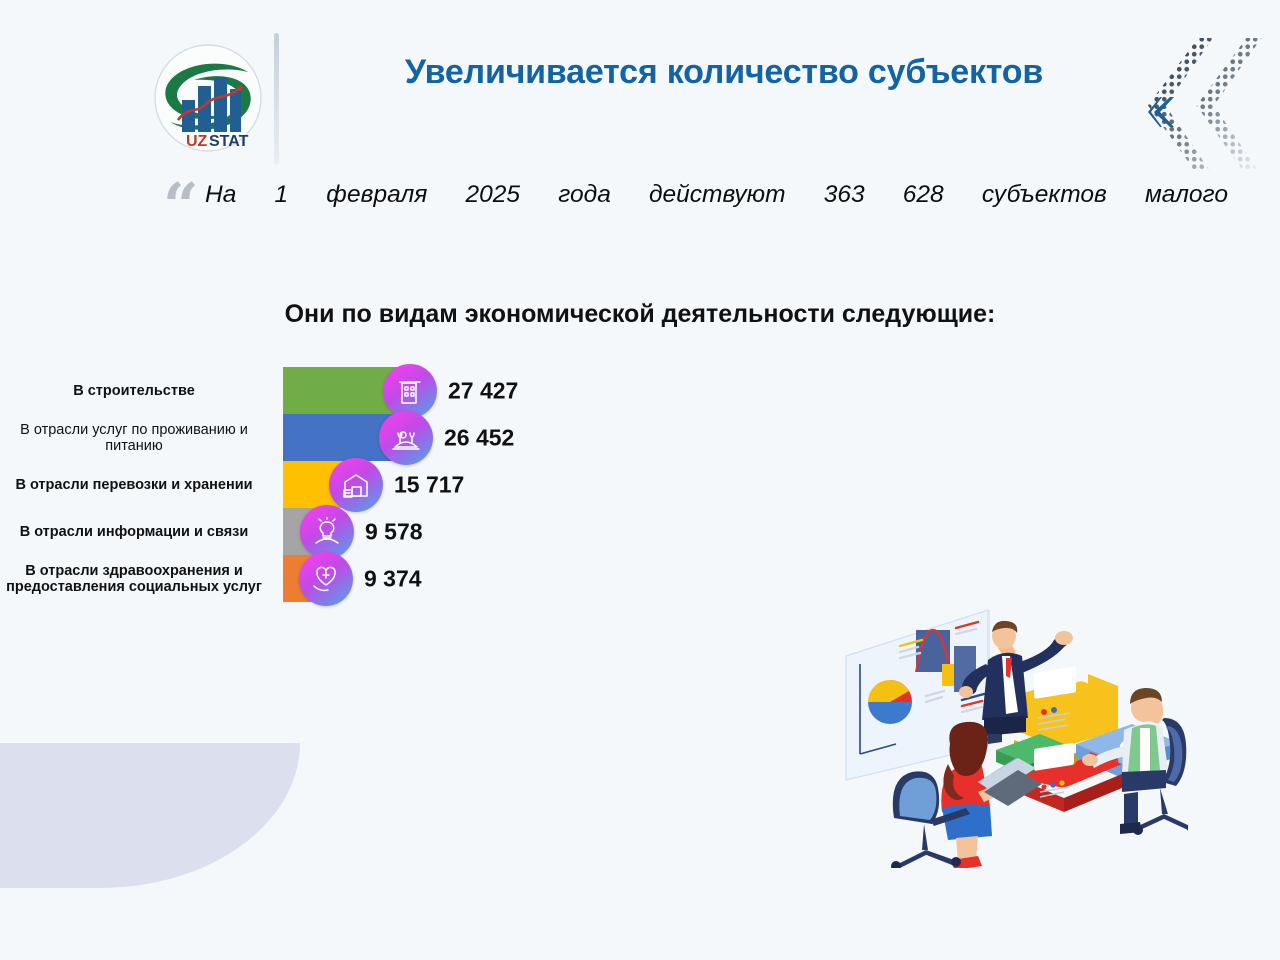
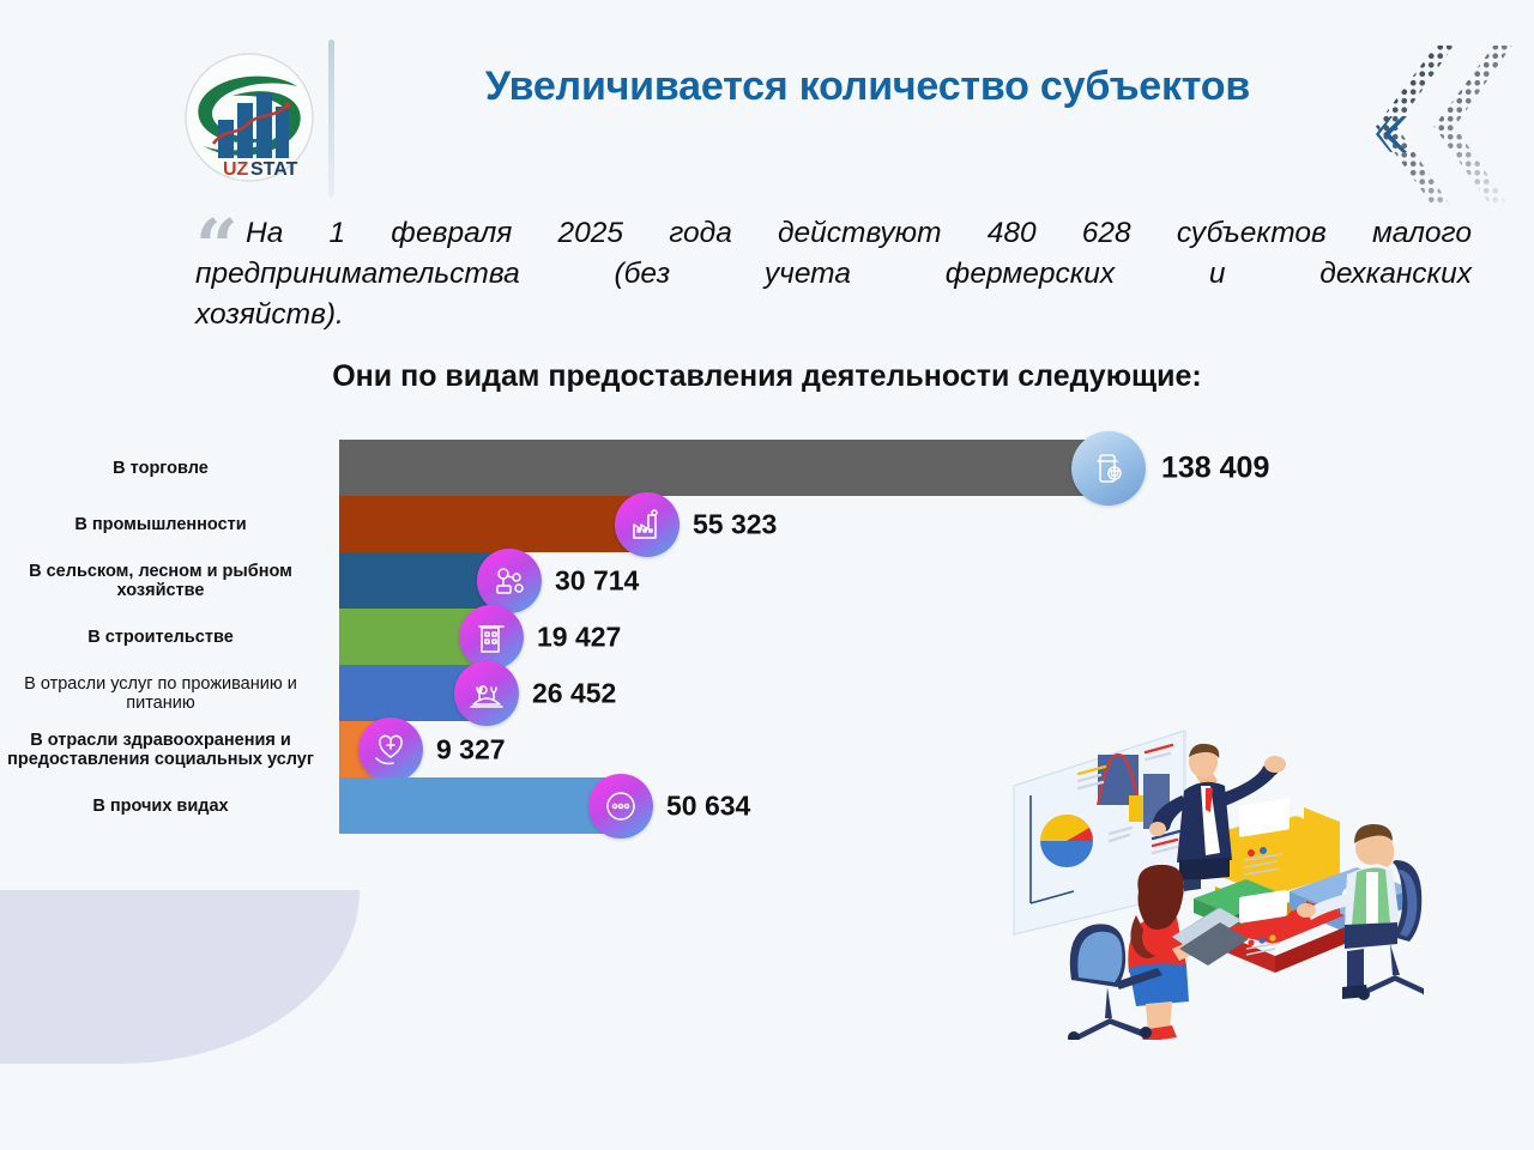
  UZ
  STAT
  Увеличивается количество субъектов
  “
- На 1 февраля 2025 года действуют 363 628 субъектов малого
+ На 1 февраля 2025 года действуют 480 628 субъектов малого
+ предпринимательства (без учета фермерских и дехканских
+ хозяйств).
- Они по видам экономической деятельности следующие:
+ Они по видам предоставления деятельности следующие:
+ В торговле
+ 138 409
+ В промышленности
+ 55 323
+ В сельском, лесном и рыбном хозяйстве
+ 30 714
  В строительстве
- 27 427
+ 19 427
  В отрасли услуг по проживанию и питанию
  26 452
- В отрасли перевозки и хранении
- 15 717
- В отрасли информации и связи
- 9 578
  В отрасли здравоохранения и предоставления социальных услуг
- 9 374
+ 9 327
+ В прочих видах
+ 50 634
